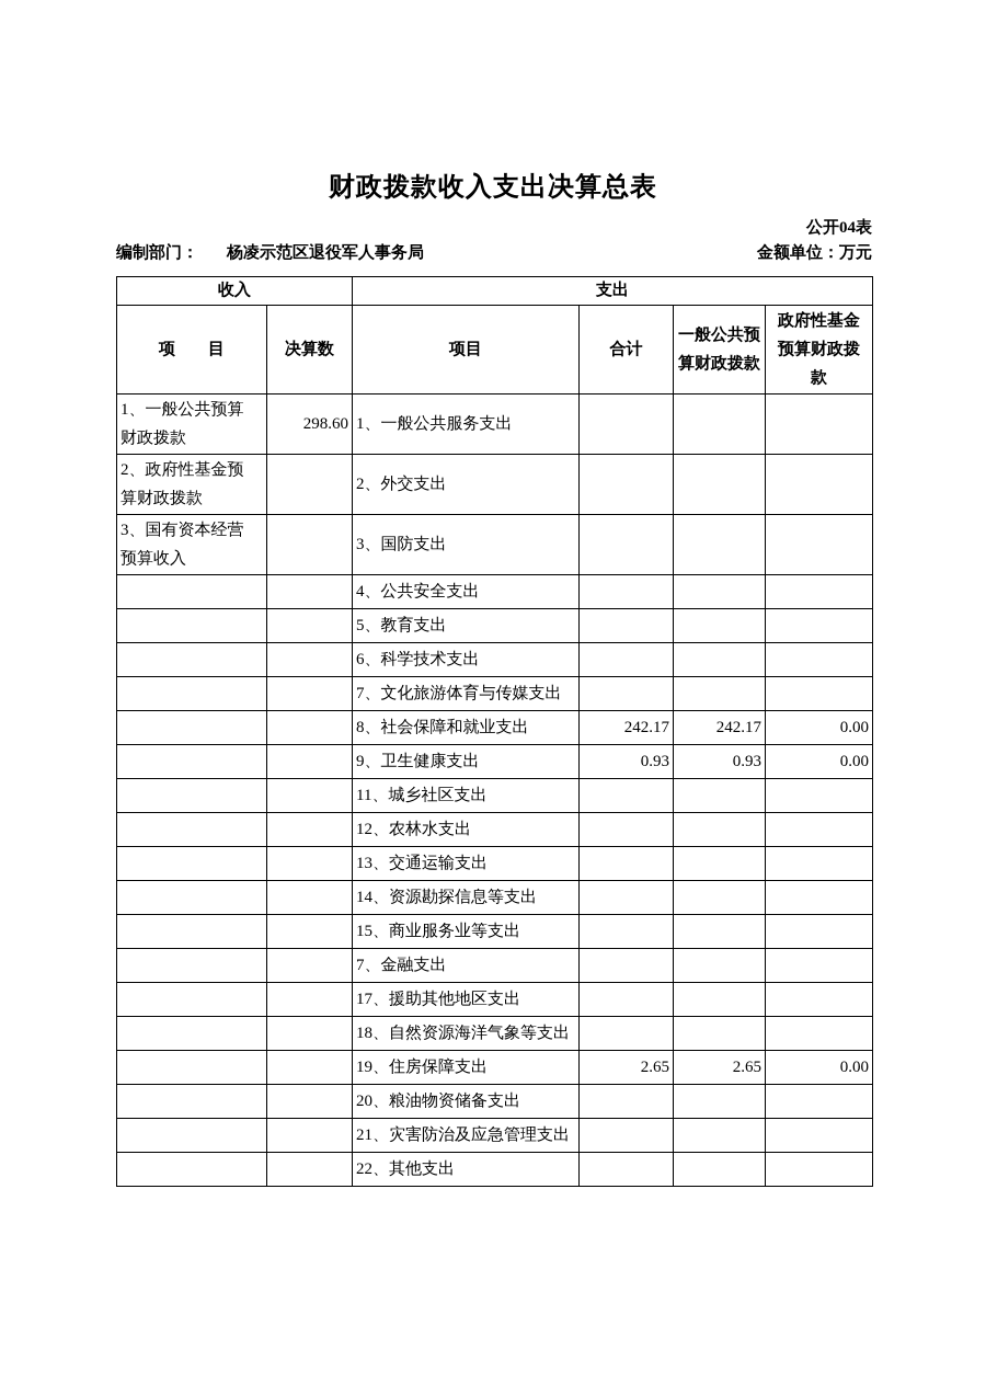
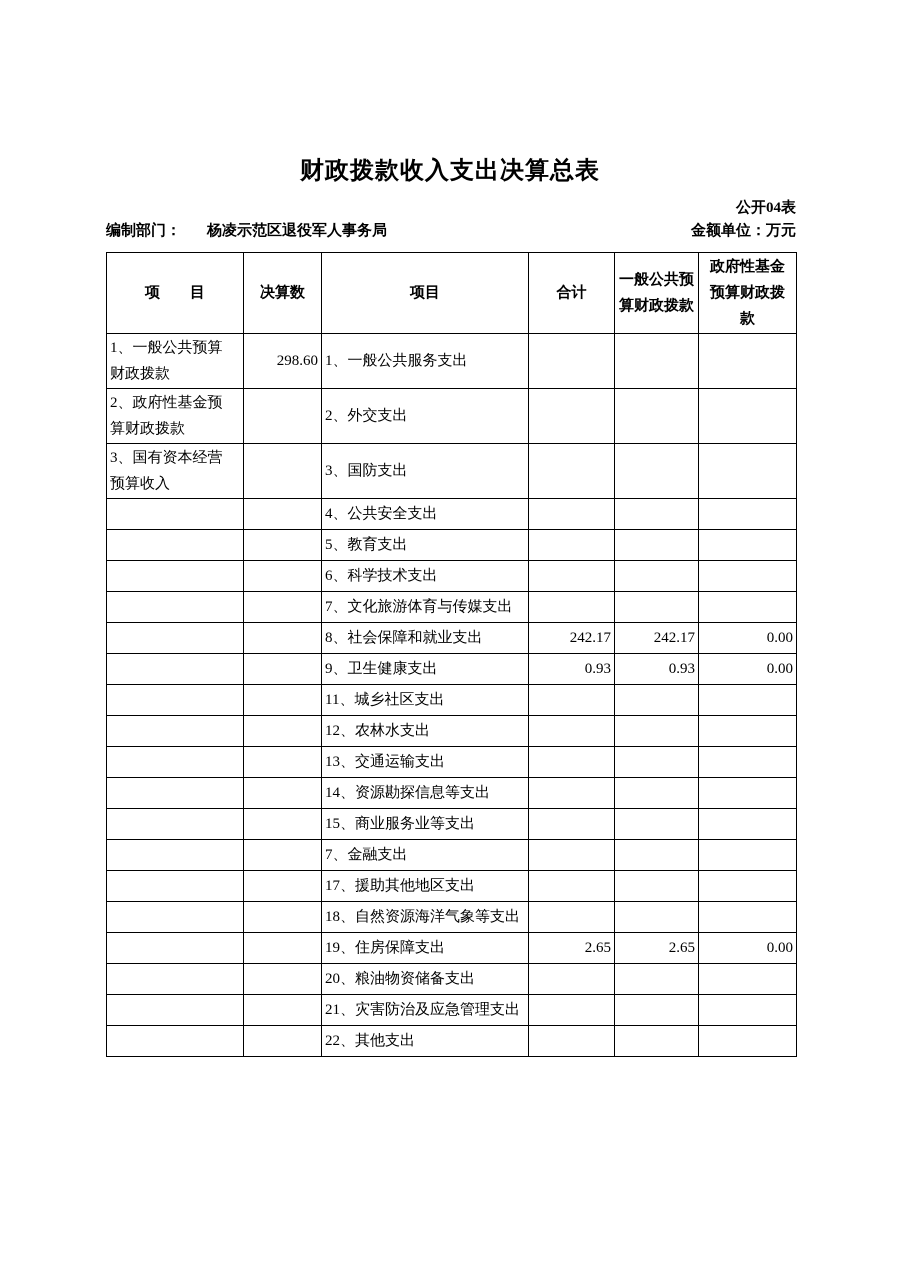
  财政拨款收入支出决算总表
  公开04表
  编制部门： 杨凌示范区退役军人事务局
  金额单位：万元
- 收入	支出
  项 目	决算数	项目	合计	一般公共预算财政拨款	政府性基金预算财政拨款
  1、一般公共预算财政拨款	298.60	1、一般公共服务支出
  2、政府性基金预算财政拨款		2、外交支出
  3、国有资本经营预算收入		3、国防支出
  		4、公共安全支出
  		5、教育支出
  		6、科学技术支出
  		7、文化旅游体育与传媒支出
  		8、社会保障和就业支出	242.17	242.17	0.00
  		9、卫生健康支出	0.93	0.93	0.00
  		11、城乡社区支出
  		12、农林水支出
  		13、交通运输支出
  		14、资源勘探信息等支出
  		15、商业服务业等支出
  		7、金融支出
  		17、援助其他地区支出
  		18、自然资源海洋气象等支出
  		19、住房保障支出	2.65	2.65	0.00
  		20、粮油物资储备支出
  		21、灾害防治及应急管理支出
  		22、其他支出
